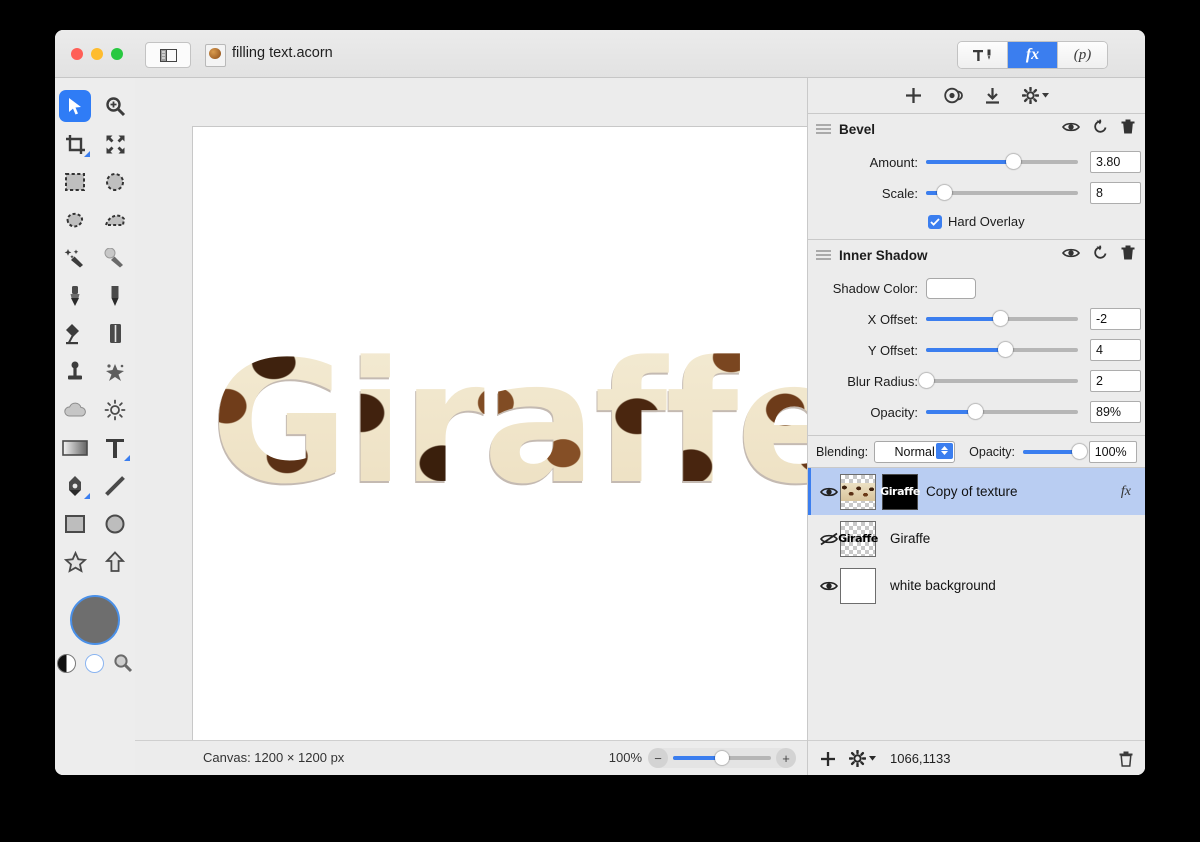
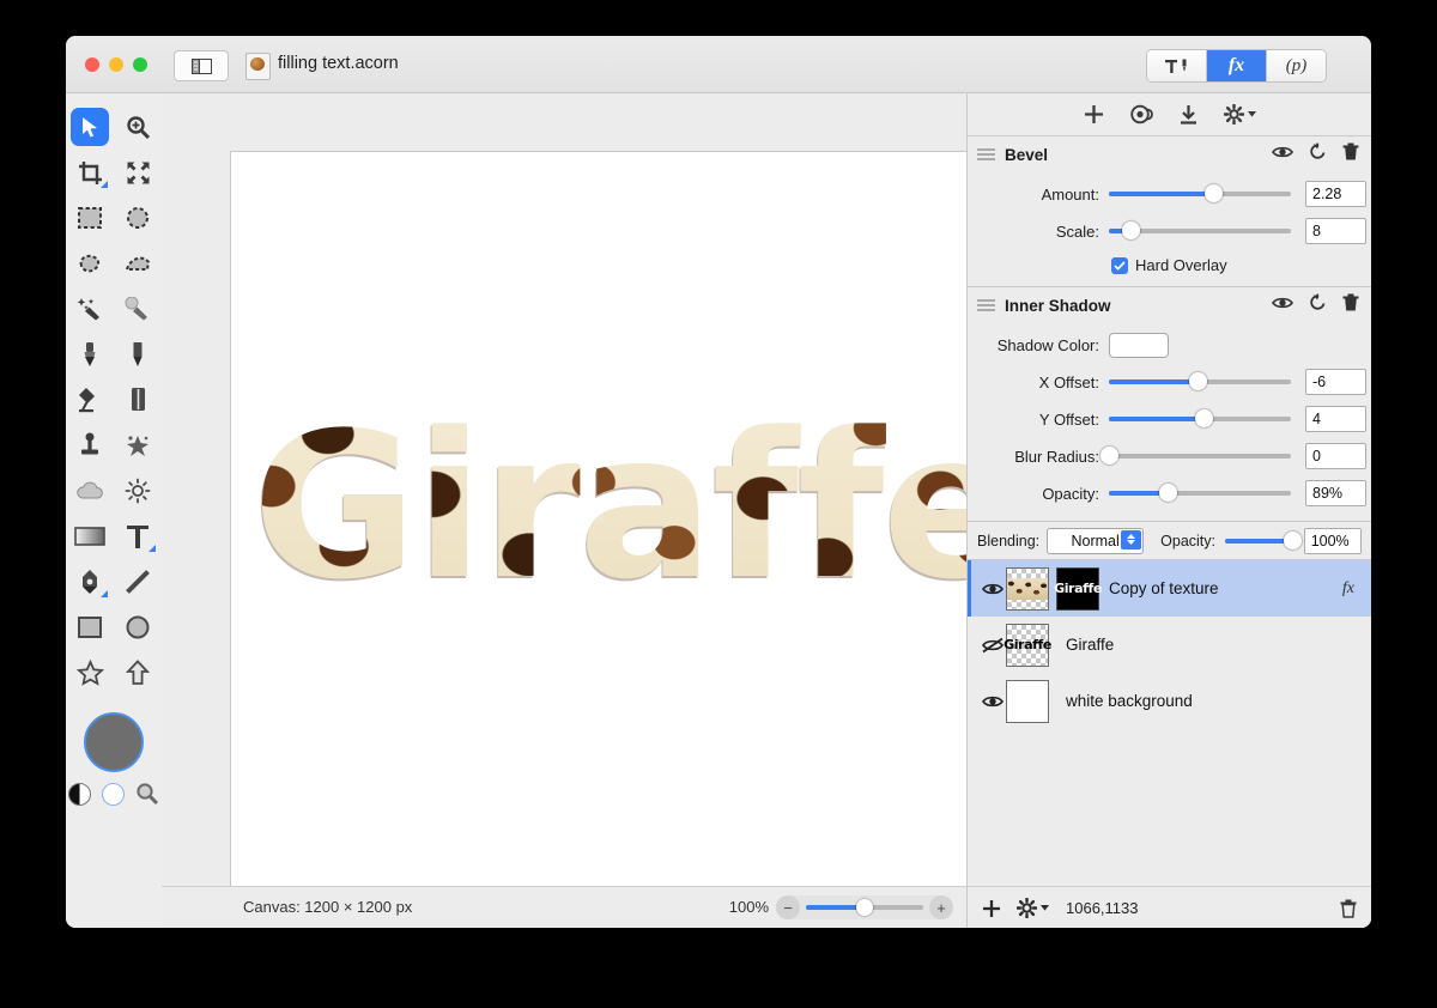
  filling text.acorn
  fx
  (p)
  Giraffe
  Canvas: 1200 × 1200 px
  100%
  −
  +
  Bevel
  Amount:
- 3.80
+ 2.28
  Scale:
  8
  Hard Overlay
  Inner Shadow
  Shadow Color:
  X Offset:
- -2
+ -6
  Y Offset:
  4
  Blur Radius:
- 2
+ 0
  Opacity:
  89%
  Blending:
  Normal
  Opacity:
  100%
  Giraffe
  Copy of texture
  fx
  Giraffe
  Giraffe
  white background
  1066,1133
